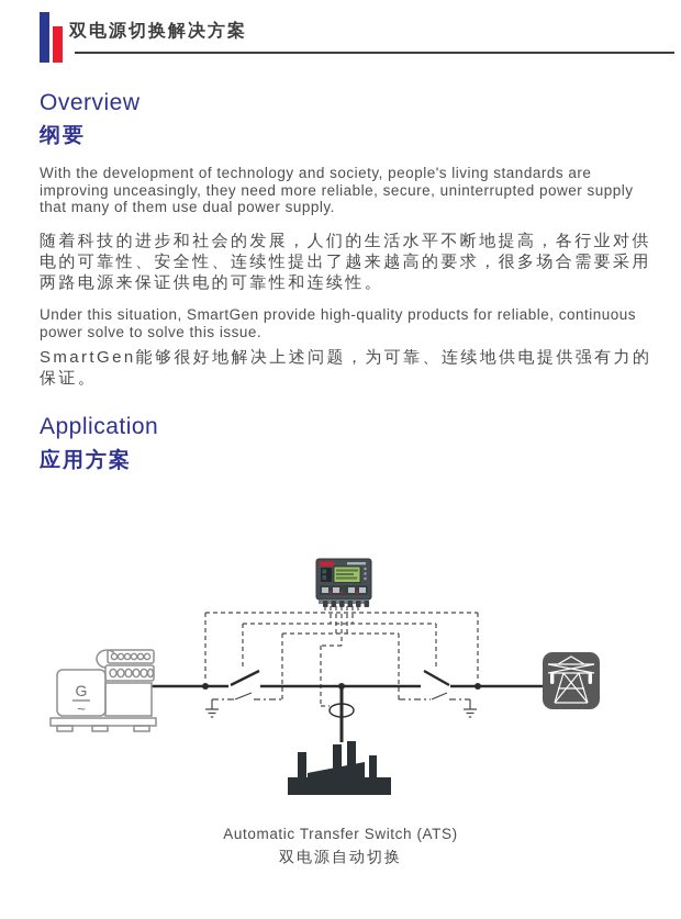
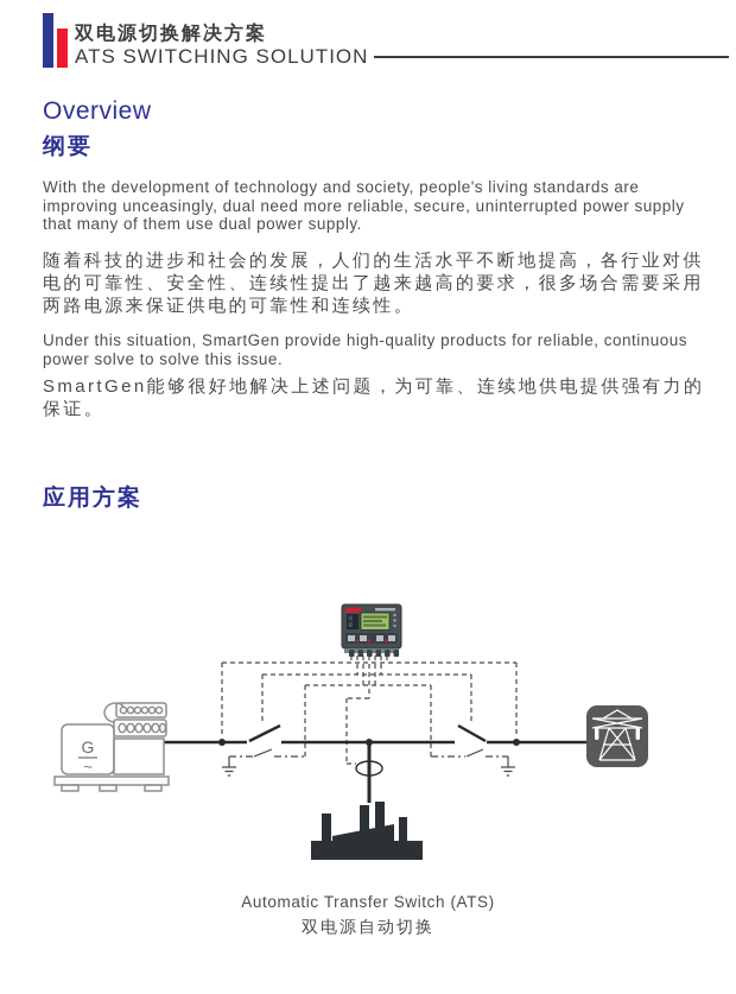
  双电源切换解决方案
+ ATS SWITCHING SOLUTION
  Overview
  纲要
- With the development of technology and society, people's living standards are improving unceasingly, they need more reliable, secure, uninterrupted power supply that many of them use dual power supply.
+ With the development of technology and society, people's living standards are improving unceasingly, dual need more reliable, secure, uninterrupted power supply that many of them use dual power supply.
  随着科技的进步和社会的发展，人们的生活水平不断地提高，各行业对供电的可靠性、安全性、连续性提出了越来越高的要求，很多场合需要采用两路电源来保证供电的可靠性和连续性。
  Under this situation, SmartGen provide high-quality products for reliable, continuous power solve to solve this issue.
  SmartGen能够很好地解决上述问题，为可靠、连续地供电提供强有力的保证。
- Application
  应用方案
  G
  ~
  Automatic Transfer Switch (ATS)
  双电源自动切换
